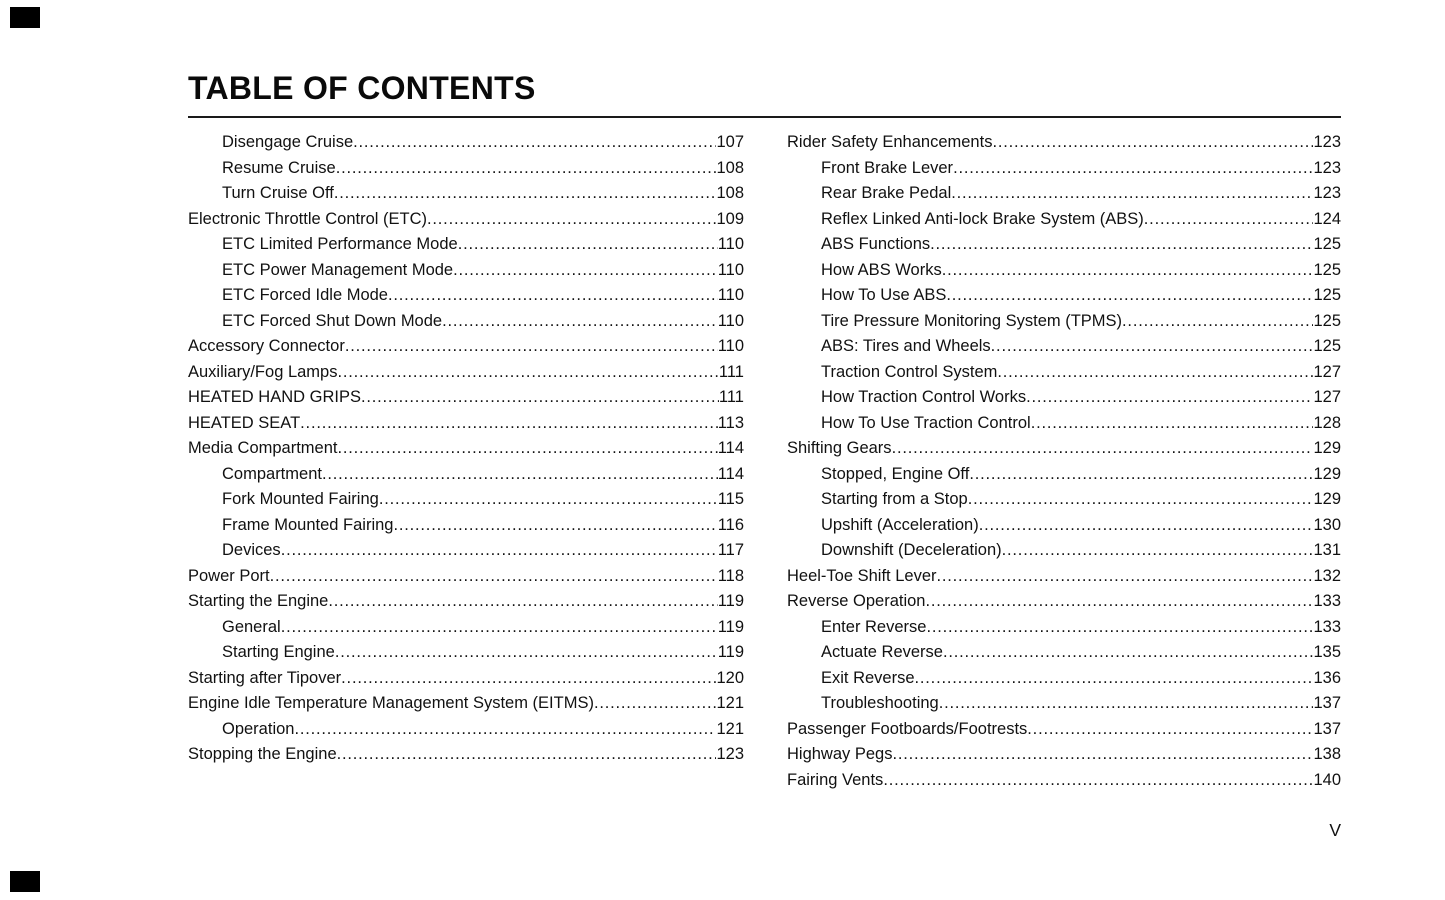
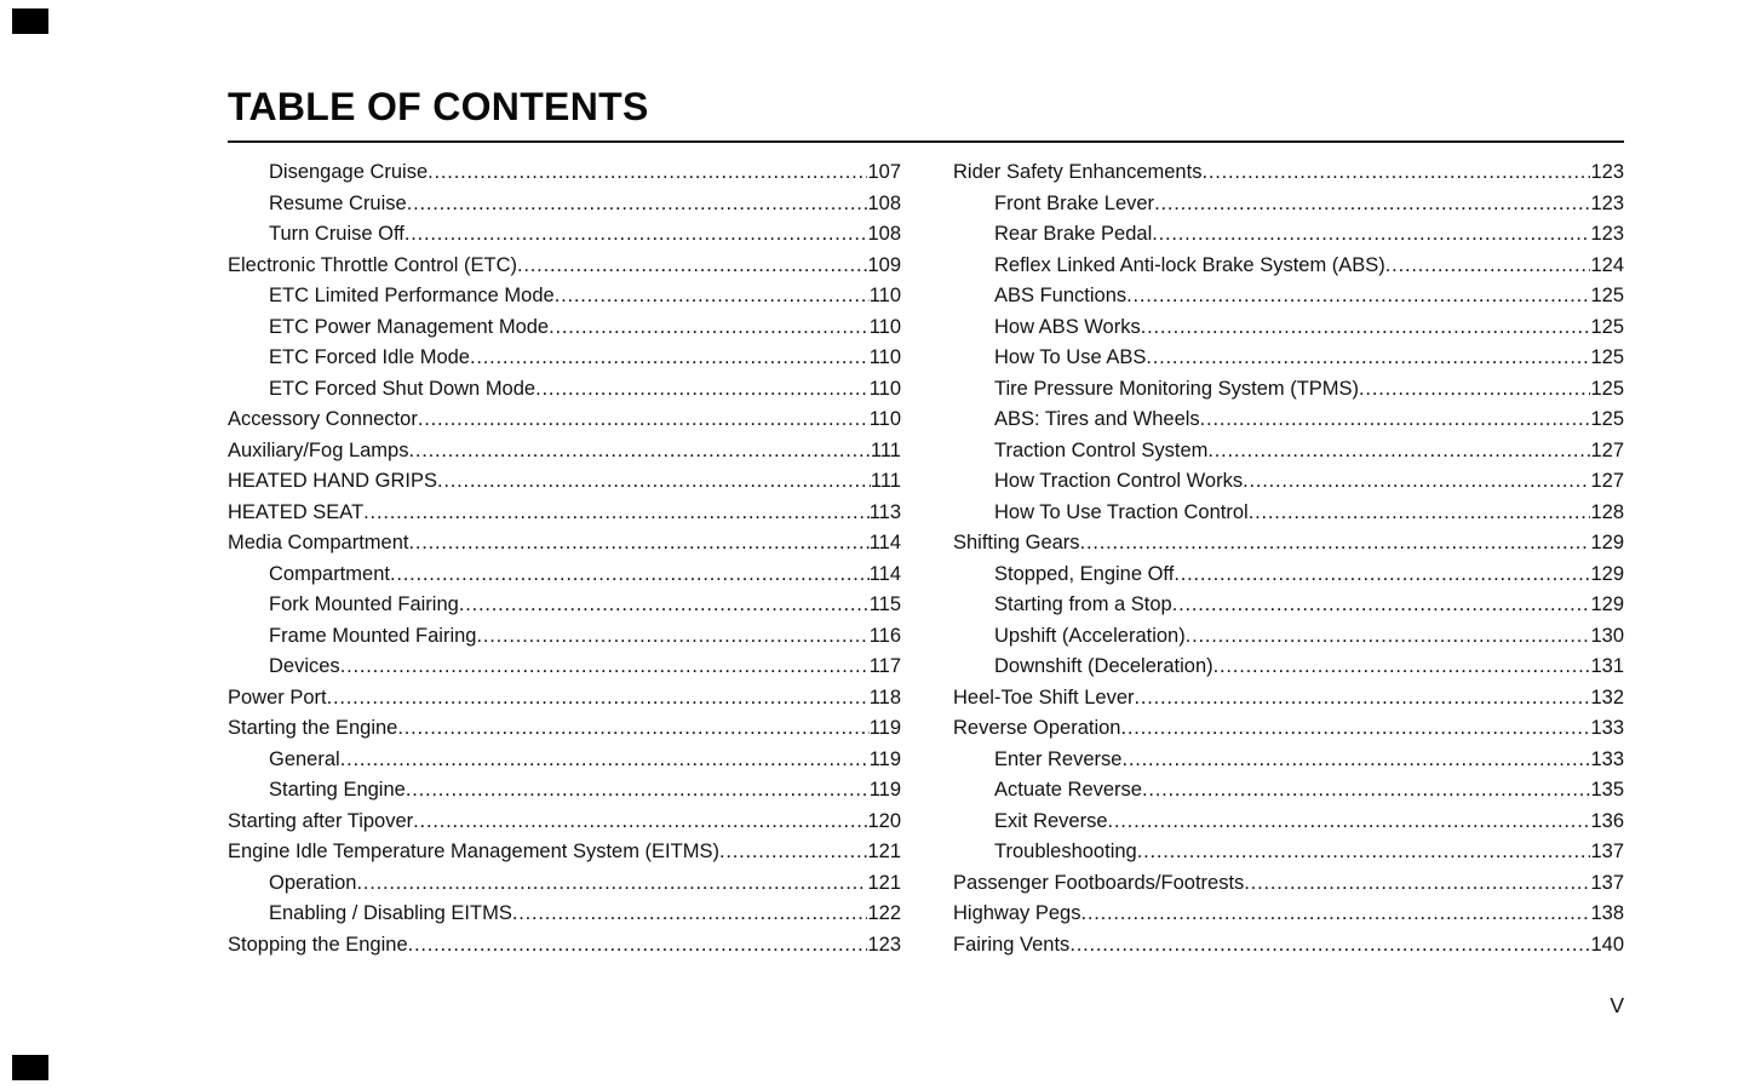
  TABLE OF CONTENTS
  Disengage Cruise
  107
  Resume Cruise
  108
  Turn Cruise Off
  108
  Electronic Throttle Control (ETC)
  109
  ETC Limited Performance Mode
  110
  ETC Power Management Mode
  110
  ETC Forced Idle Mode
  110
  ETC Forced Shut Down Mode
  110
  Accessory Connector
  110
  Auxiliary/Fog Lamps
  111
  HEATED HAND GRIPS
  111
  HEATED SEAT
  113
  Media Compartment
  114
  Compartment
  114
  Fork Mounted Fairing
  115
  Frame Mounted Fairing
  116
  Devices
  117
  Power Port
  118
  Starting the Engine
  119
  General
  119
  Starting Engine
  119
  Starting after Tipover
  120
  Engine Idle Temperature Management System (EITMS)
  121
  Operation
  121
+ Enabling / Disabling EITMS
+ 122
  Stopping the Engine
  123
  Rider Safety Enhancements
  123
  Front Brake Lever
  123
  Rear Brake Pedal
  123
  Reflex Linked Anti-lock Brake System (ABS)
  124
  ABS Functions
  125
  How ABS Works
  125
  How To Use ABS
  125
  Tire Pressure Monitoring System (TPMS)
  125
  ABS: Tires and Wheels
  125
  Traction Control System
  127
  How Traction Control Works
  127
  How To Use Traction Control
  128
  Shifting Gears
  129
  Stopped, Engine Off
  129
  Starting from a Stop
  129
  Upshift (Acceleration)
  130
  Downshift (Deceleration)
  131
  Heel-Toe Shift Lever
  132
  Reverse Operation
  133
  Enter Reverse
  133
  Actuate Reverse
  135
  Exit Reverse
  136
  Troubleshooting
  137
  Passenger Footboards/Footrests
  137
  Highway Pegs
  138
  Fairing Vents
  140
  V
